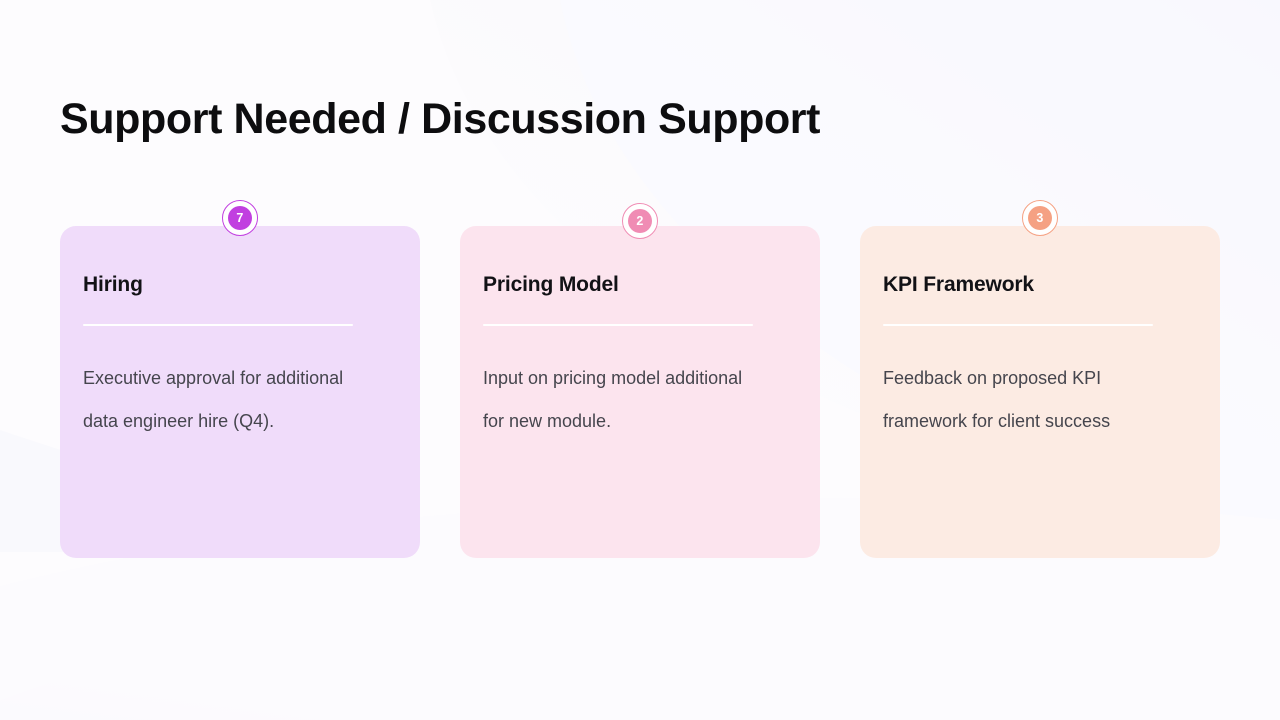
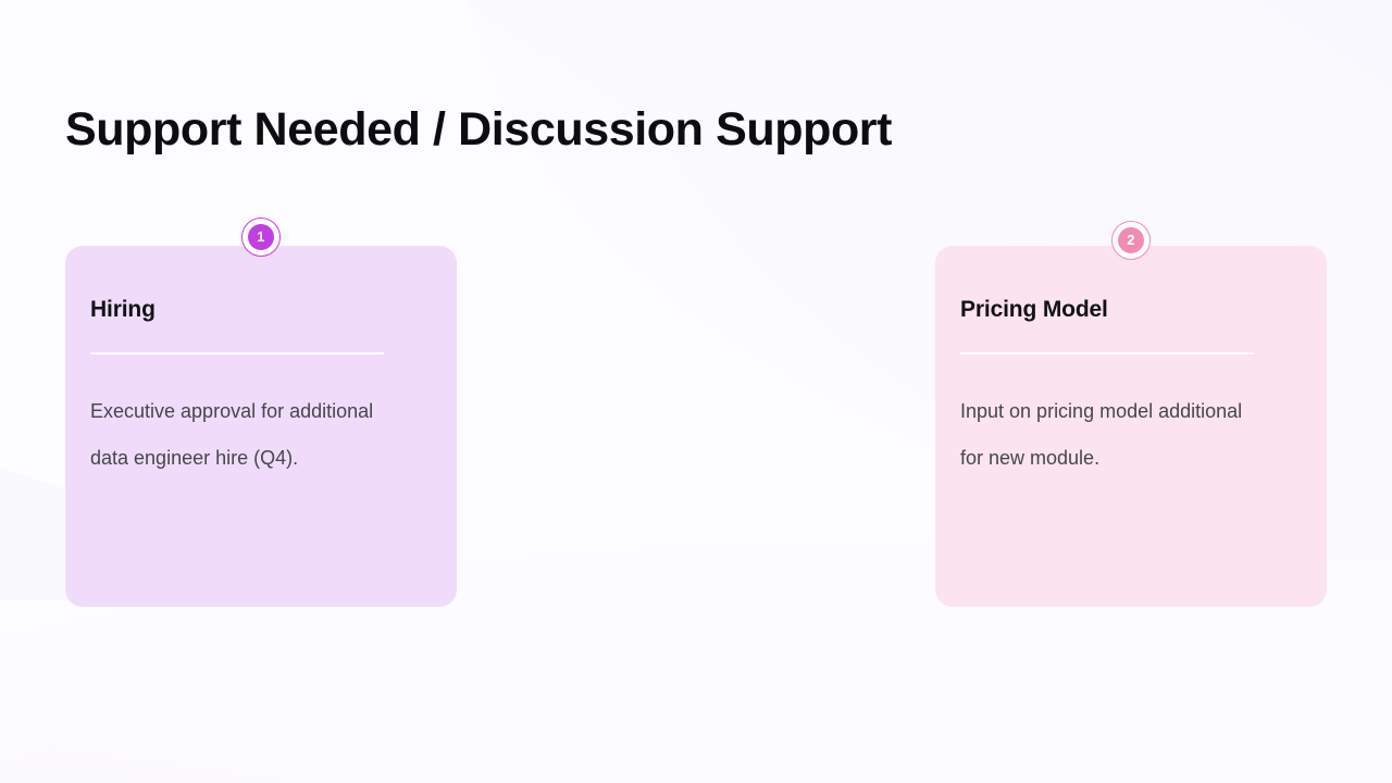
  Support Needed / Discussion Support
- 7
+ 1
  Hiring
  Executive approval for additional data engineer hire (Q4).
  2
  Pricing Model
  Input on pricing model additional for new module.
- 3
- KPI Framework
- Feedback on proposed KPI framework for client success
